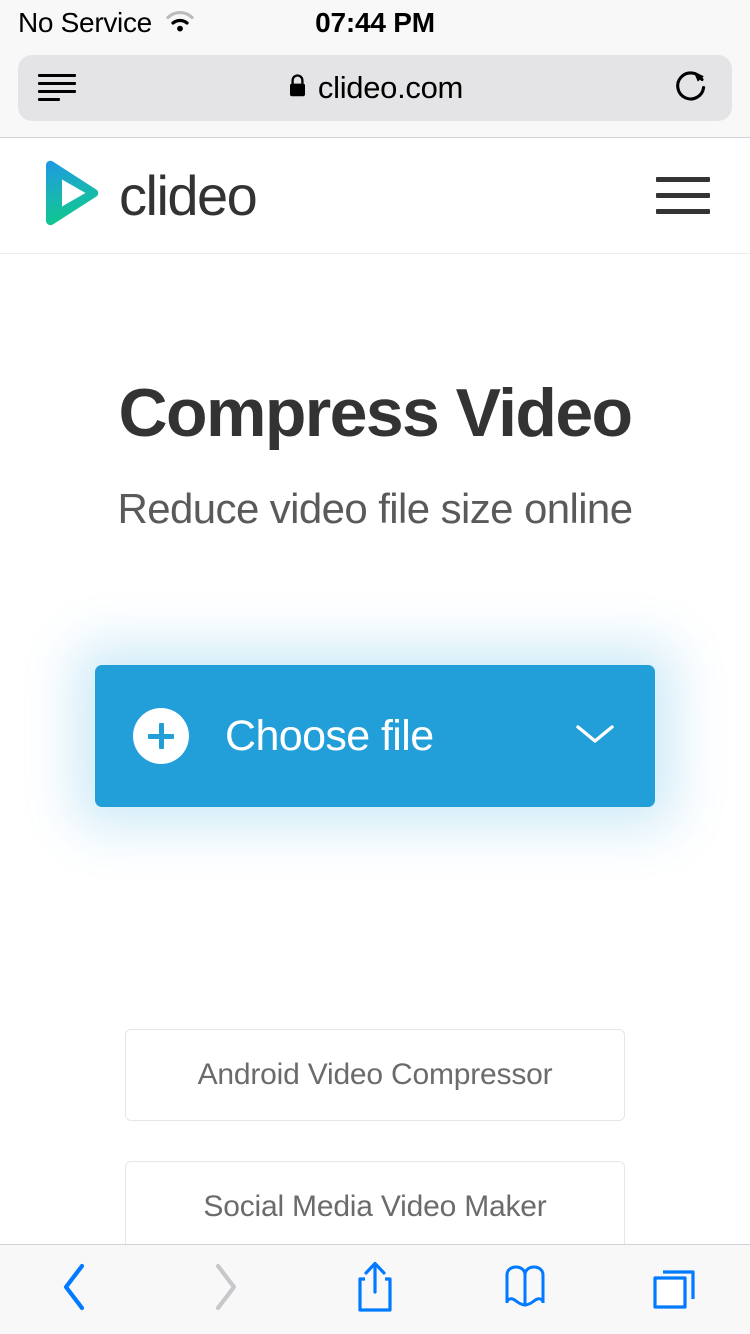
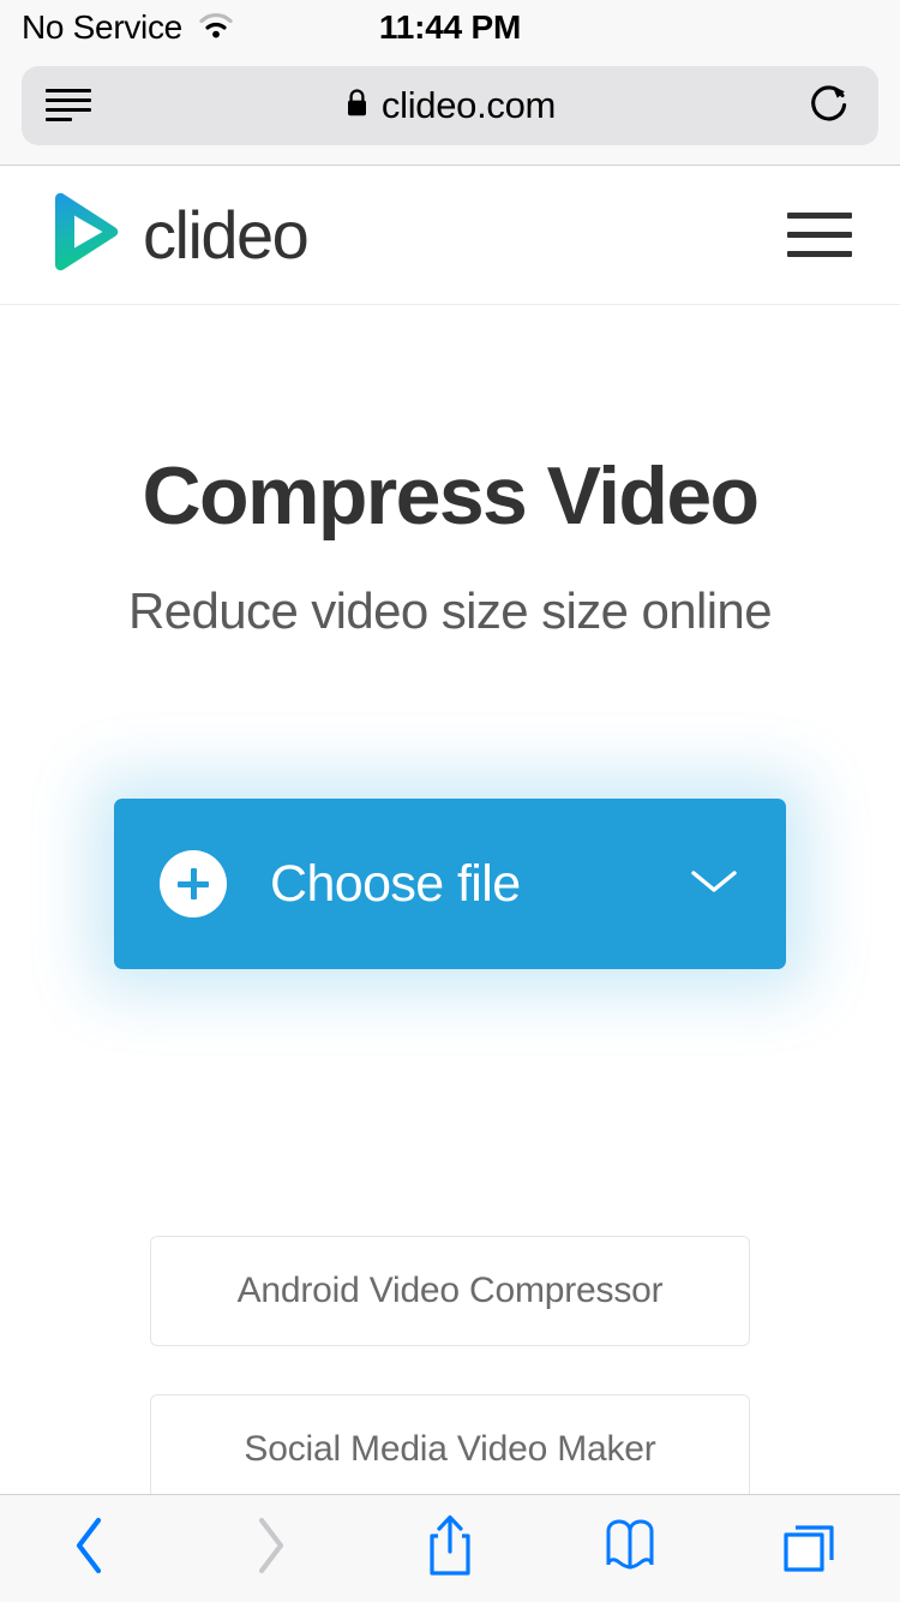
  No Service
- 07:44 PM
+ 11:44 PM
  clideo.com
  clideo
  Compress Video
- Reduce video file size online
+ Reduce video size size online
  Choose file
  Android Video Compressor
  Social Media Video Maker
